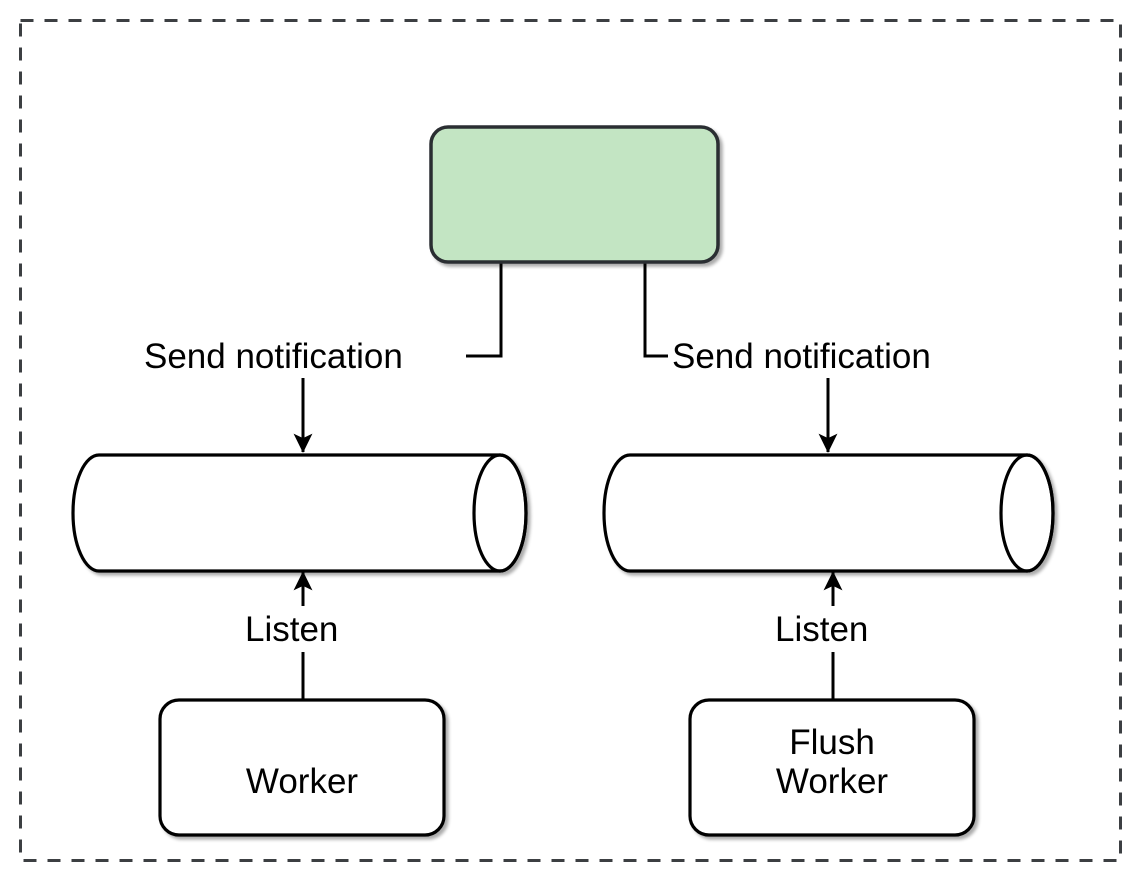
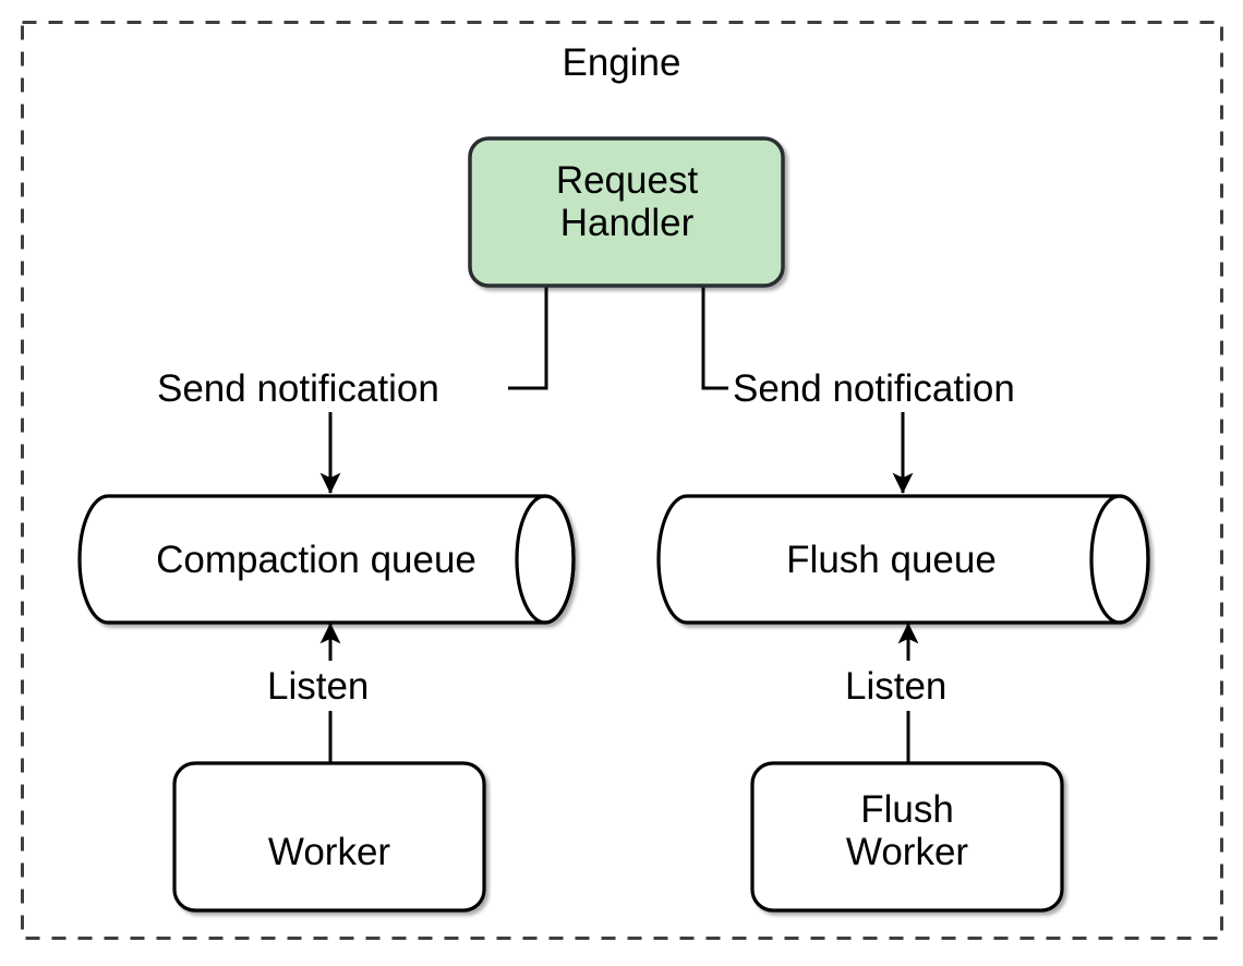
+ Engine
+ Request
+ Handler
+ Compaction queue
+ Flush queue
  Worker
  Flush
  Worker
  Send notification
  Send notification
  Listen
  Listen
